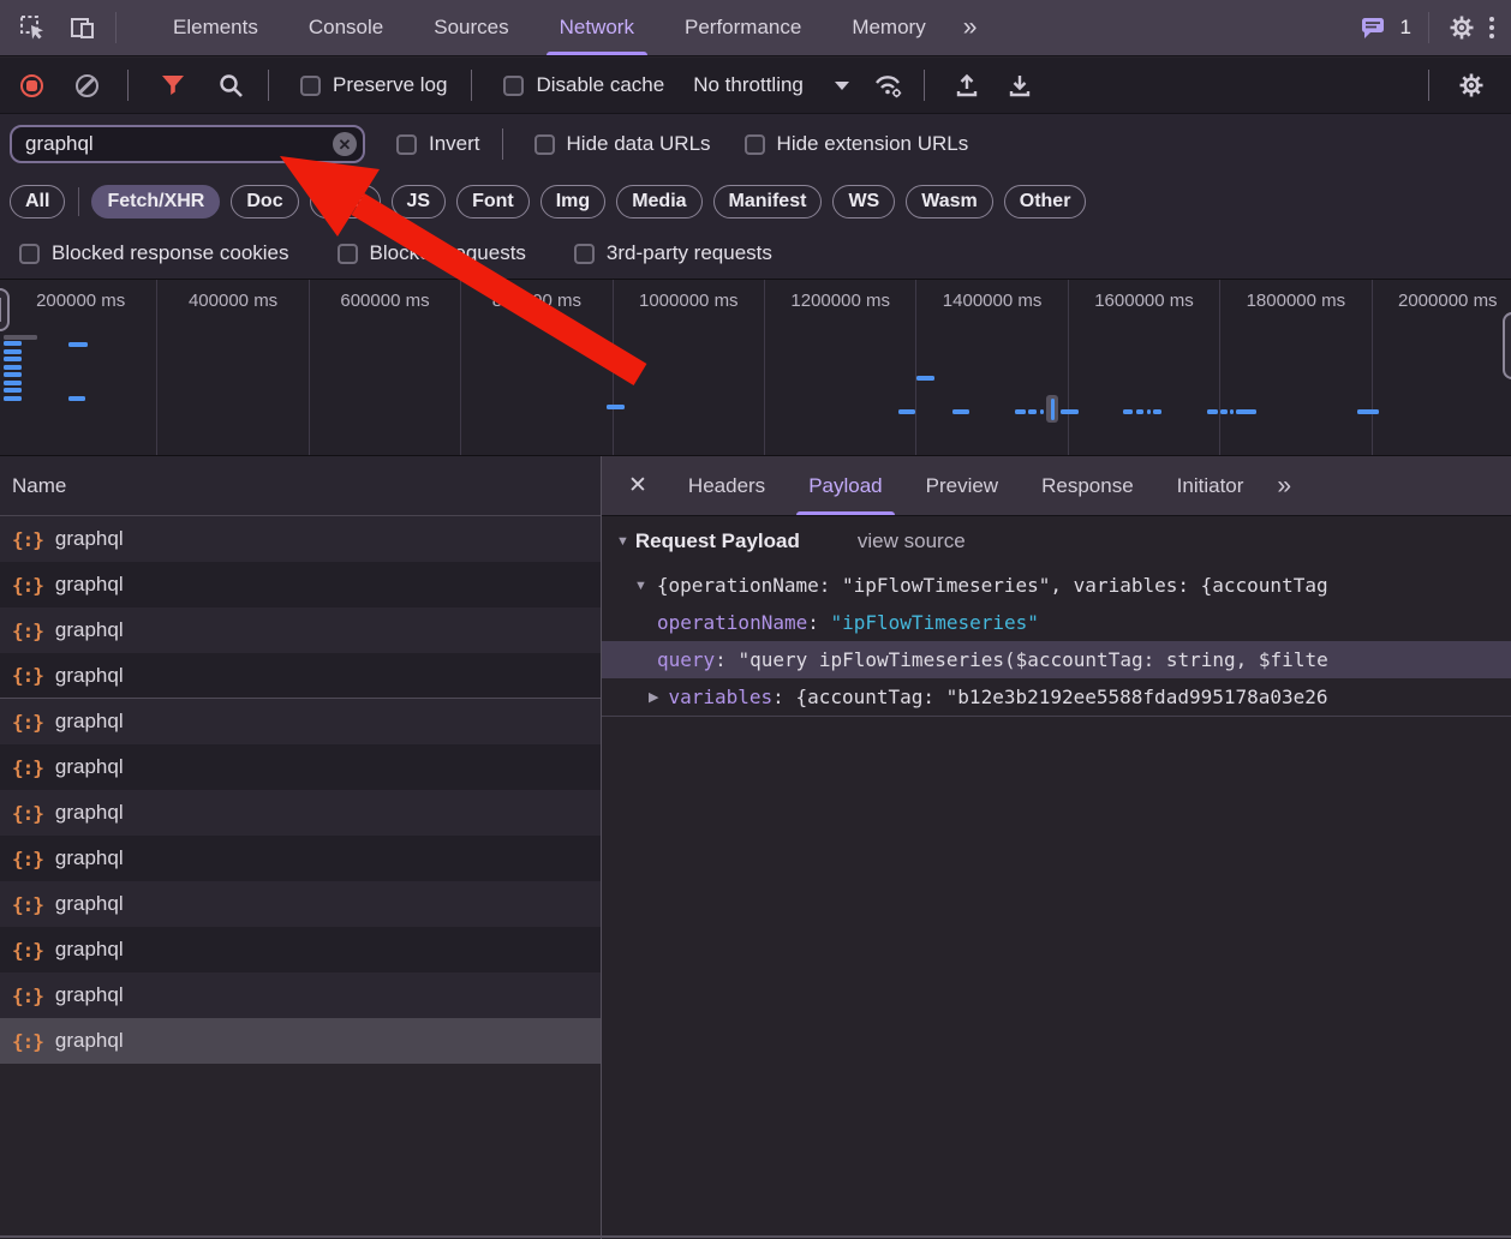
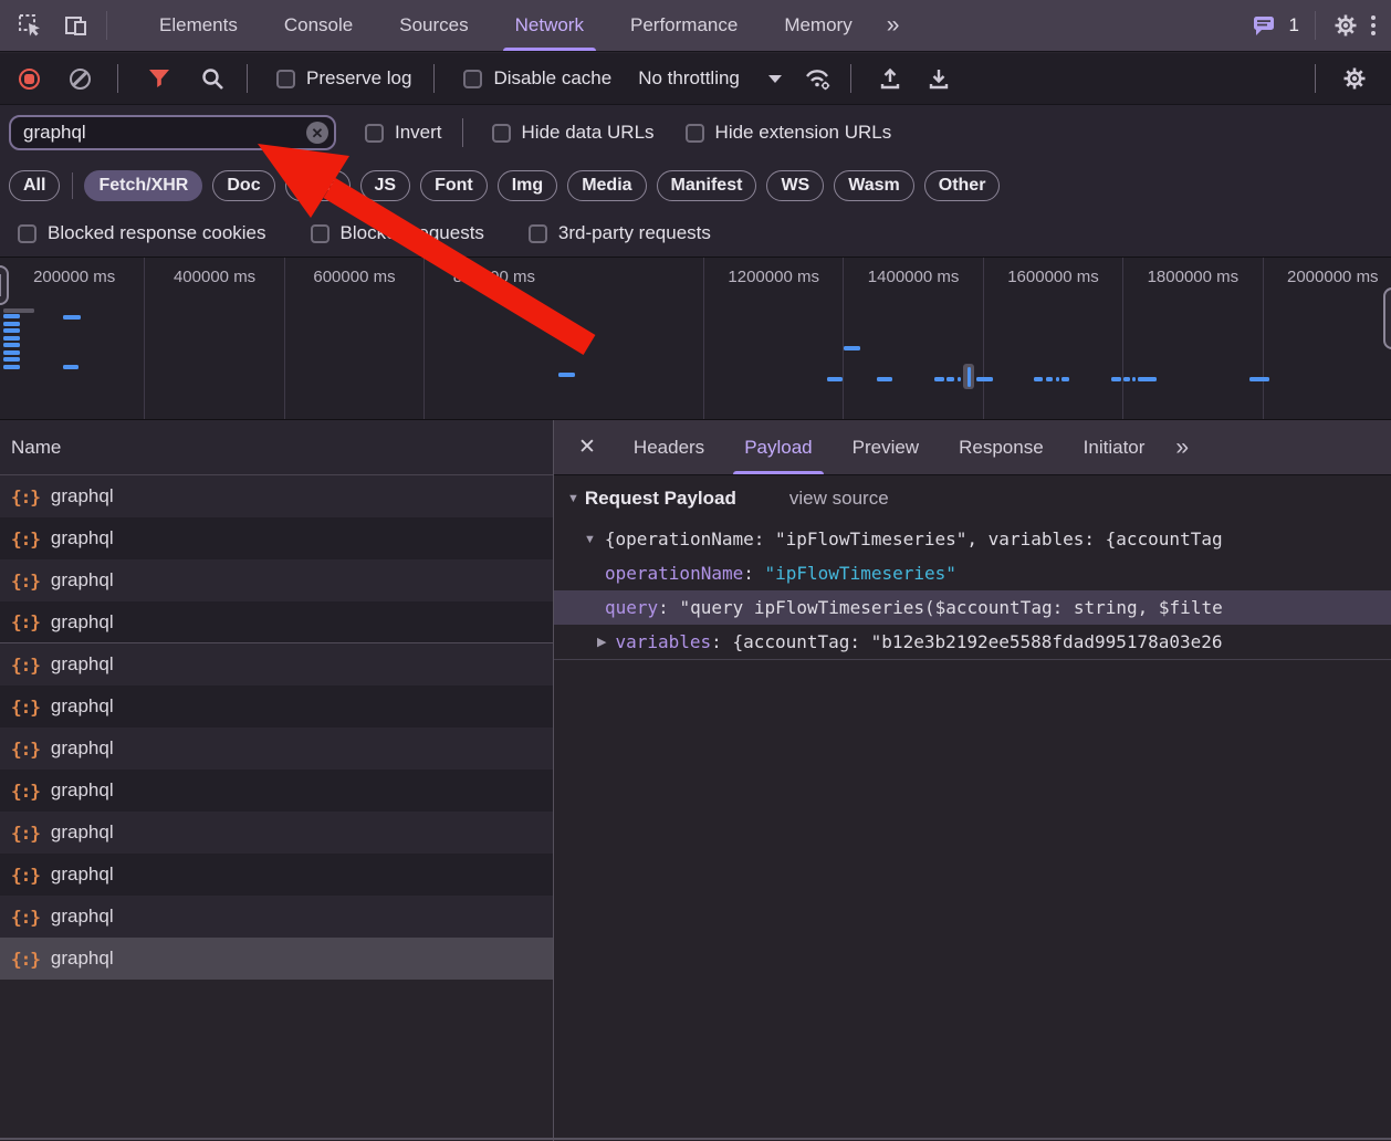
  Elements
  Console
  Sources
  Network
  Performance
  Memory
  »
  1
  Preserve log
  Disable cache
  No throttling
  graphql
  ✕
  Invert
  Hide data URLs
  Hide extension URLs
  All
  Fetch/XHR
  Doc
  JS
  Font
  Img
  Media
  Manifest
  WS
  Wasm
  Other
  Blocked response cookies
  3rd-party requests
  200000 ms
  400000 ms
  600000 ms
- 1000000 ms
  1200000 ms
  1400000 ms
  1600000 ms
  1800000 ms
  2000000 ms
  Name
  {:}
  graphql
  {:}
  graphql
  {:}
  graphql
  {:}
  graphql
  {:}
  graphql
  {:}
  graphql
  {:}
  graphql
  {:}
  graphql
  {:}
  graphql
  {:}
  graphql
  {:}
  graphql
  {:}
  graphql
  ✕
  Headers
  Payload
  Preview
  Response
  Initiator
  »
  ▼
  Request Payload
  view source
  ▼
  {operationName: "ipFlowTimeseries", variables: {accountTag
  operationName
  :
  "ipFlowTimeseries"
  query
  :
  "query ipFlowTimeseries($accountTag: string, $filte
  ▶
  variables
  :
  {accountTag: "b12e3b2192ee5588fdad995178a03e26
